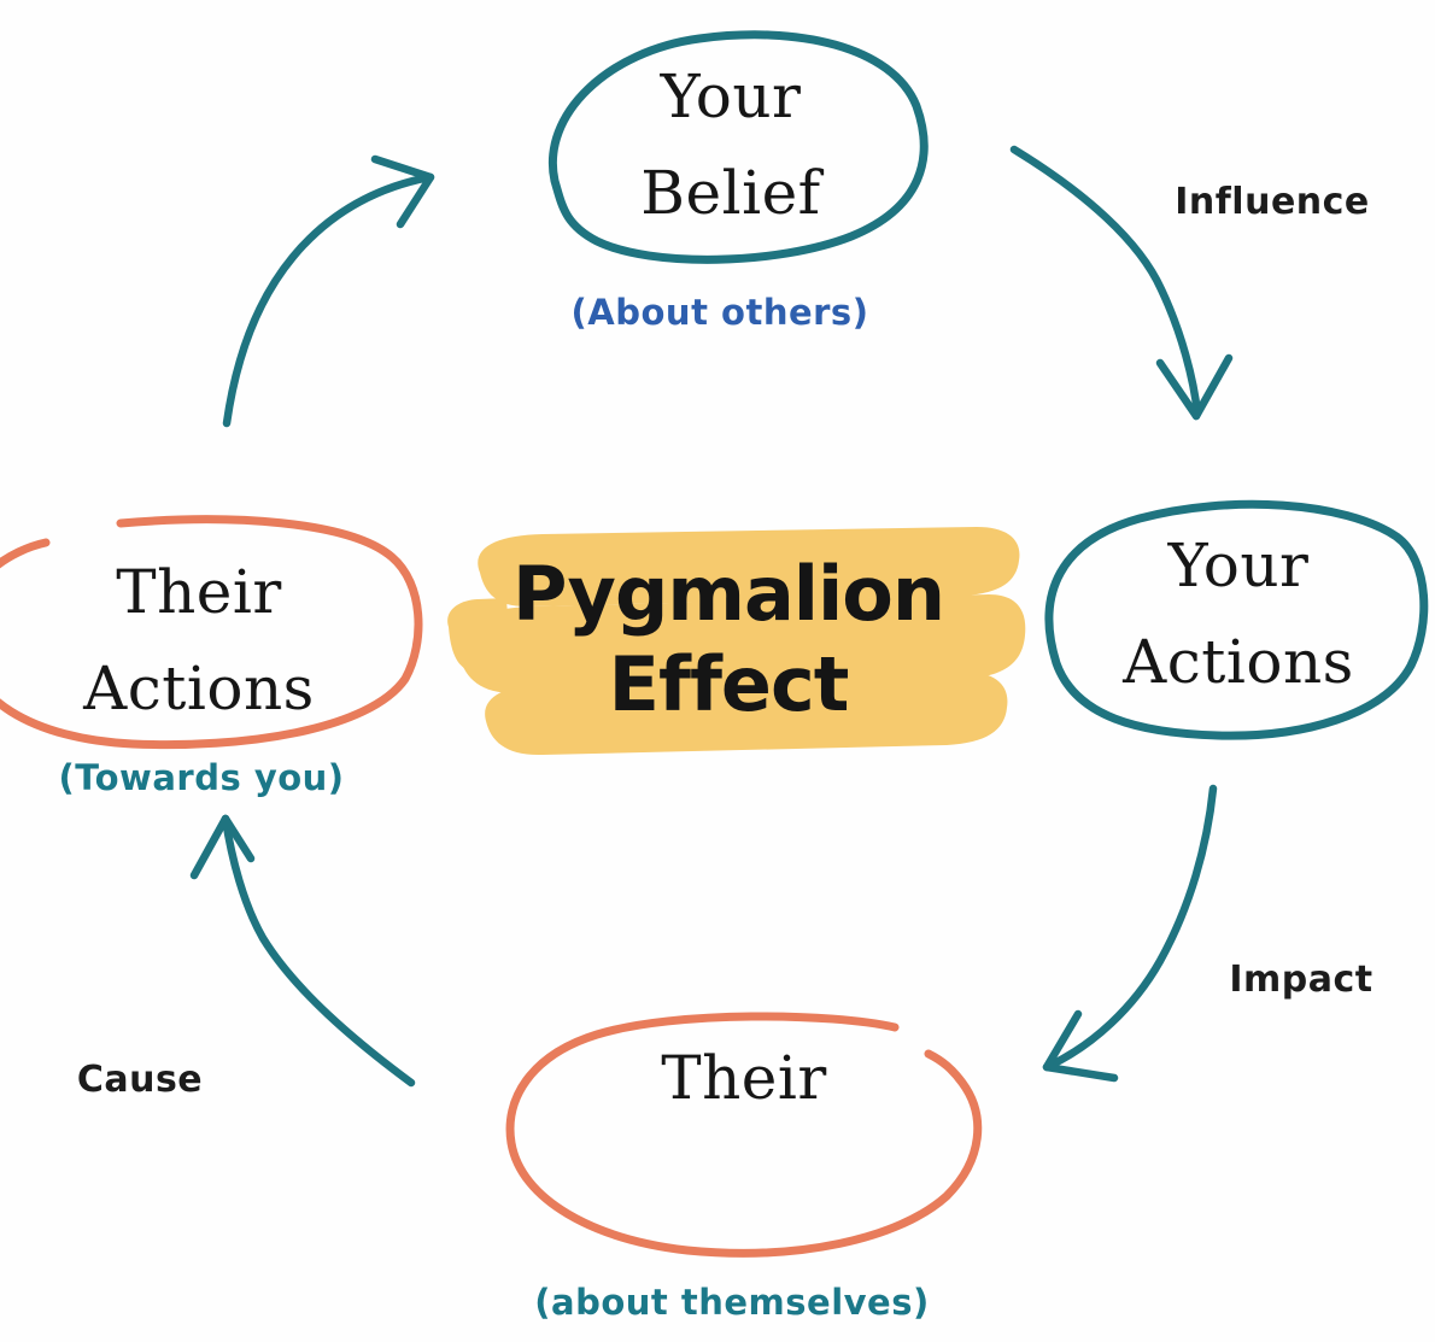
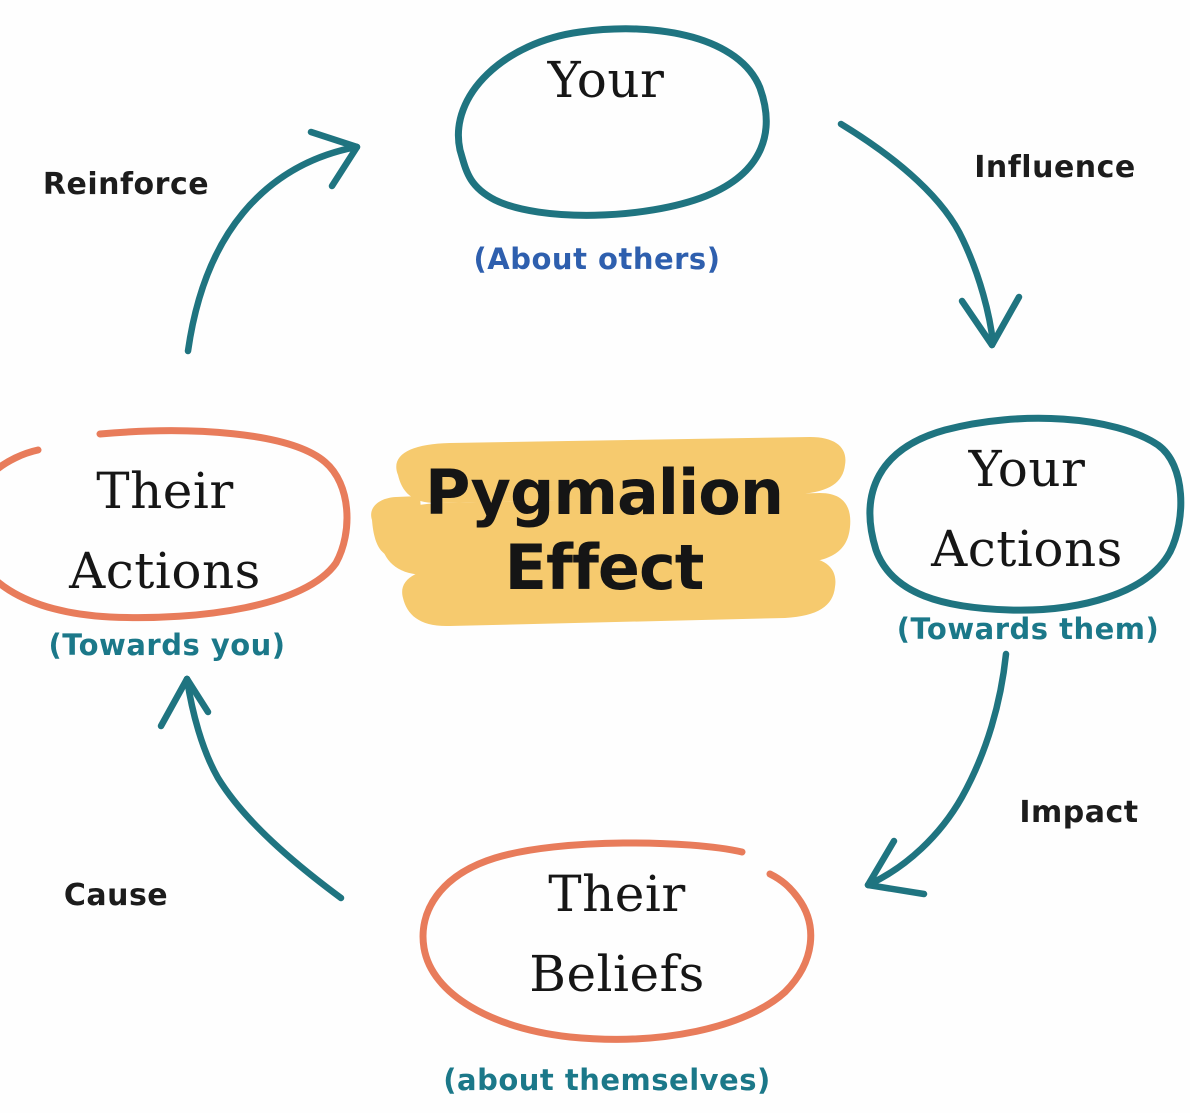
  Pygmalion
  Effect
  Your
- Belief
  (About others)
  Your
  Actions
+ (Towards them)
  Their
  Actions
  (Towards you)
  Their
+ Beliefs
  (about themselves)
+ Reinforce
  Influence
  Impact
  Cause
